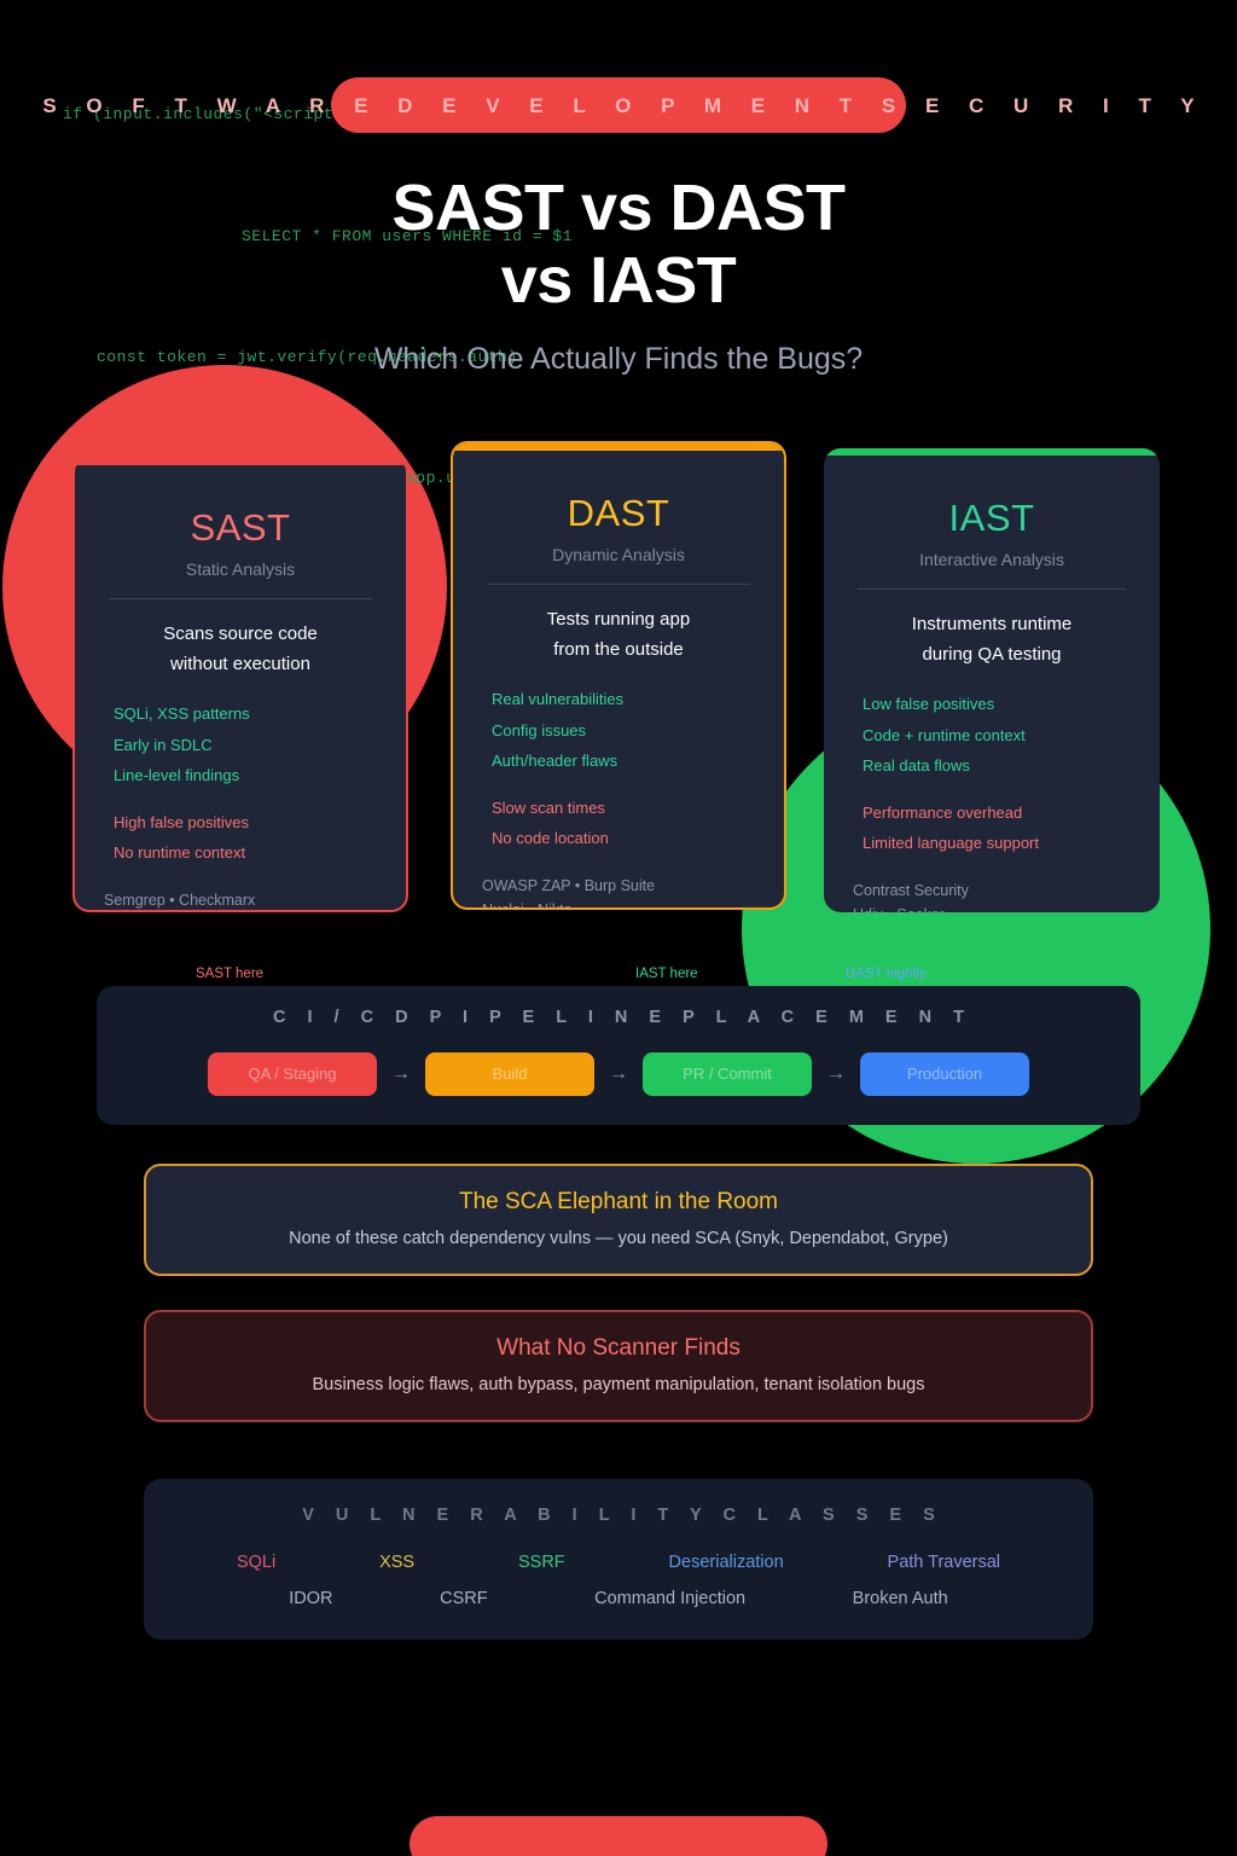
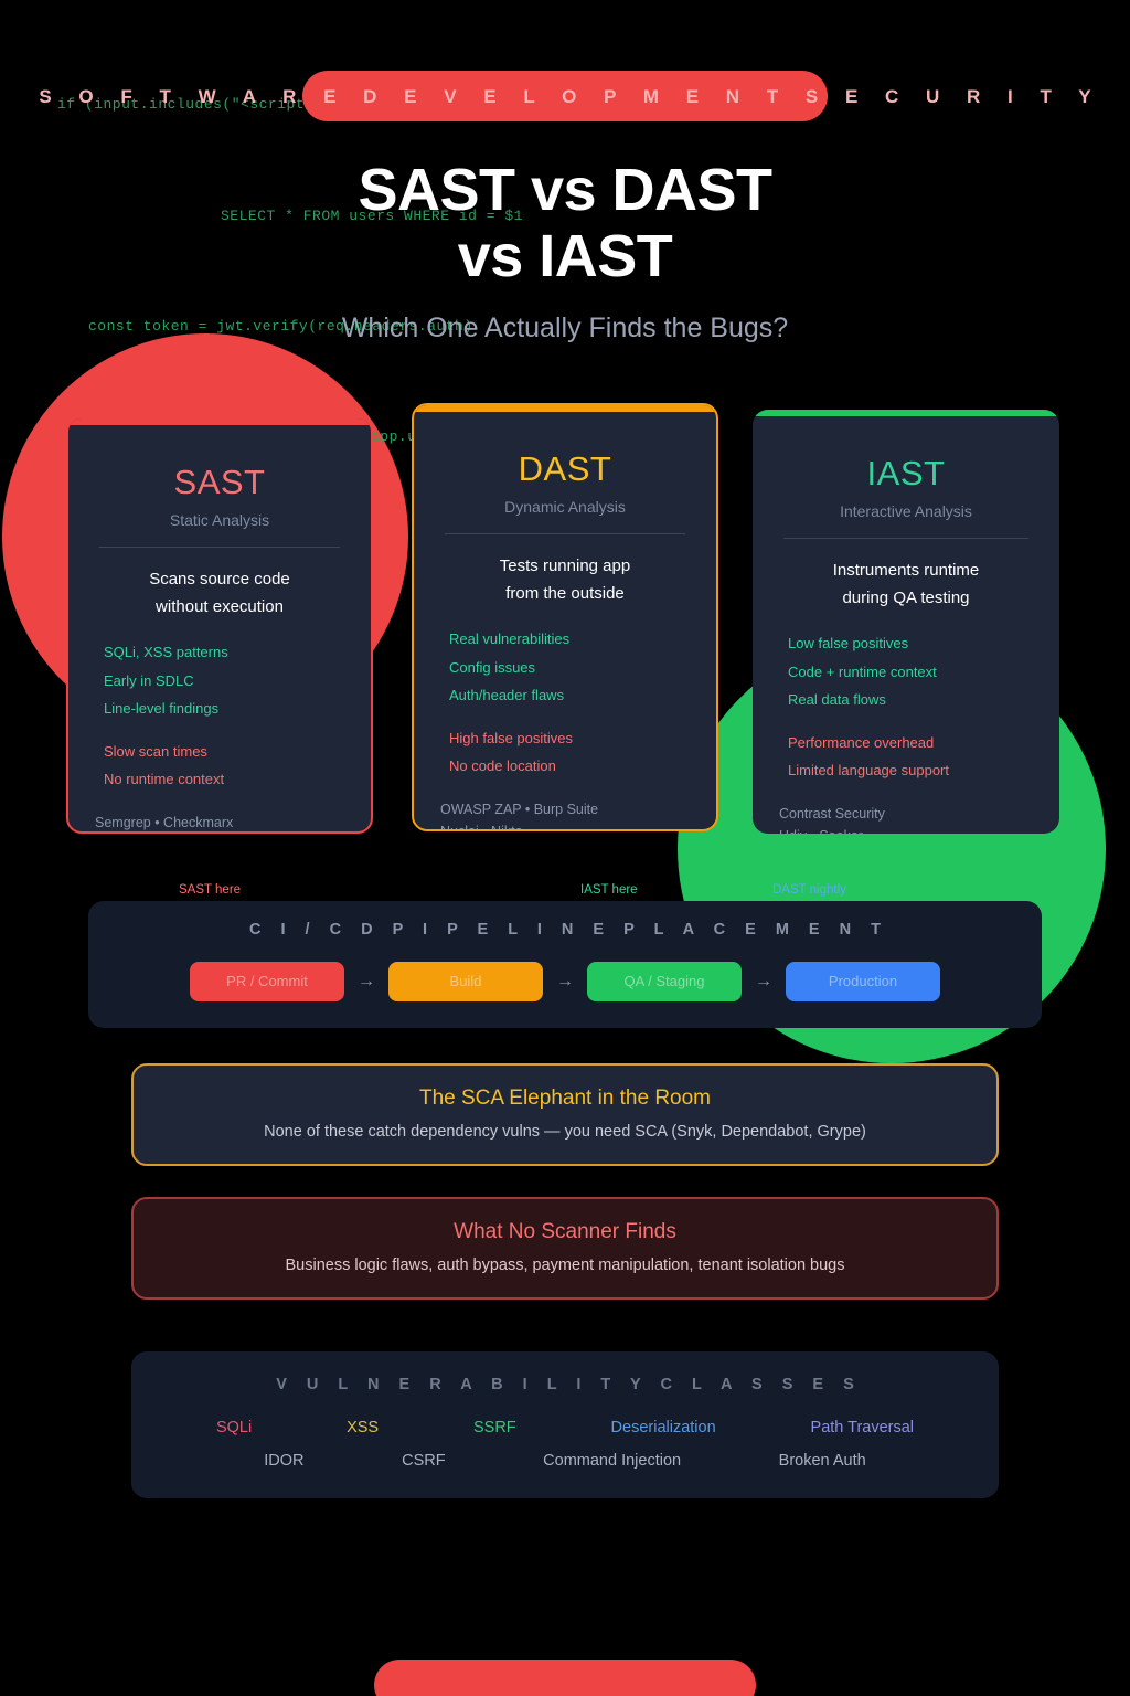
  if (input.includes("<script
  SELECT * FROM users WHERE id = $1
  const token = jwt.verify(req.headers.auth)
  S O F T W A R E D E V E L O P M E N T S E C U R I T Y
  SAST vs DAST
  vs IAST
  Which One Actually Finds the Bugs?
  SAST
  Static Analysis
  Scans source code
  without execution
  SQLi, XSS patterns
  Early in SDLC
  Line-level findings
- High false positives
+ Slow scan times
  No runtime context
  Semgrep • Checkmarx
  DAST
  Dynamic Analysis
  Tests running app
  from the outside
  Real vulnerabilities
  Config issues
  Auth/header flaws
- Slow scan times
+ High false positives
  No code location
  OWASP ZAP • Burp Suite
  IAST
  Interactive Analysis
  Instruments runtime
  during QA testing
  Low false positives
  Code + runtime context
  Real data flows
  Performance overhead
  Limited language support
  Contrast Security
  SAST here
  IAST here
  DAST nightly
  C I / C D P I P E L I N E P L A C E M E N T
- QA / Staging
+ PR / Commit
  →
  Build
  →
- PR / Commit
+ QA / Staging
  →
  Production
  The SCA Elephant in the Room
  None of these catch dependency vulns — you need SCA (Snyk, Dependabot, Grype)
  What No Scanner Finds
  Business logic flaws, auth bypass, payment manipulation, tenant isolation bugs
  V U L N E R A B I L I T Y C L A S S E S
  SQLi
  XSS
  SSRF
  Deserialization
  Path Traversal
  IDOR
  CSRF
  Command Injection
  Broken Auth
